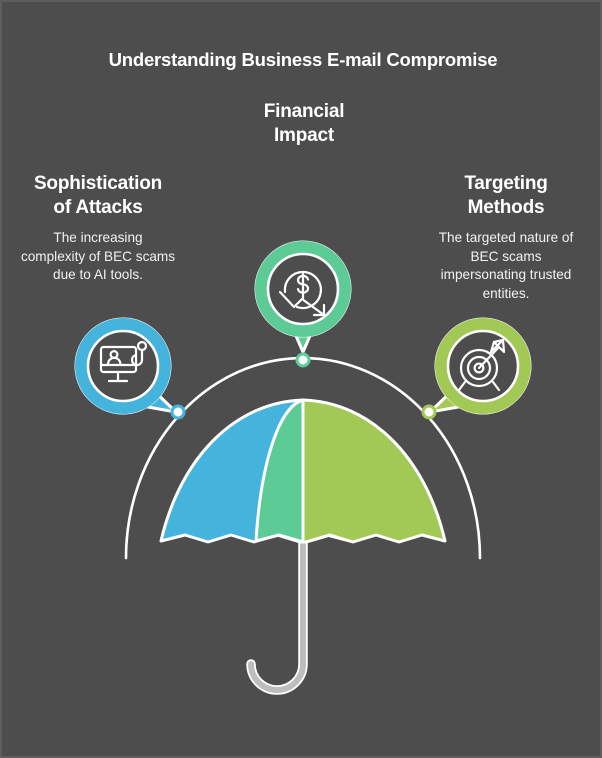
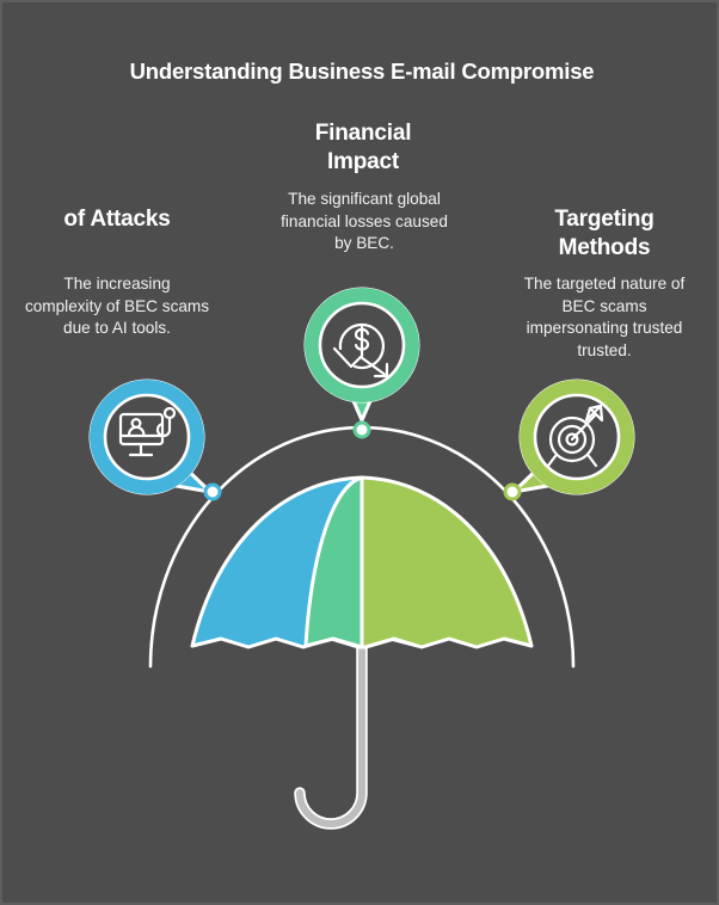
  Understanding Business E-mail Compromise
- Sophistication
  of Attacks
  The increasing complexity of BEC scams due to AI tools.
  Financial
  Impact
+ The significant global financial losses caused by BEC.
  Targeting
  Methods
- The targeted nature of BEC scams impersonating trusted entities.
+ The targeted nature of BEC scams impersonating trusted trusted.
